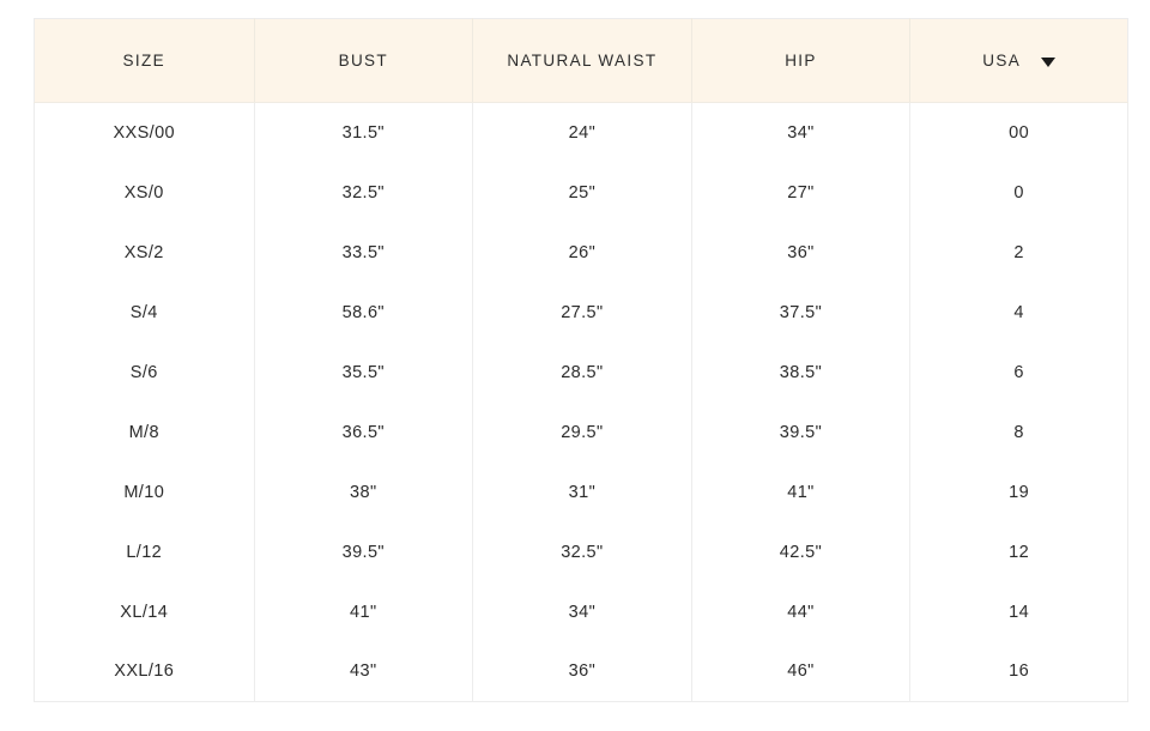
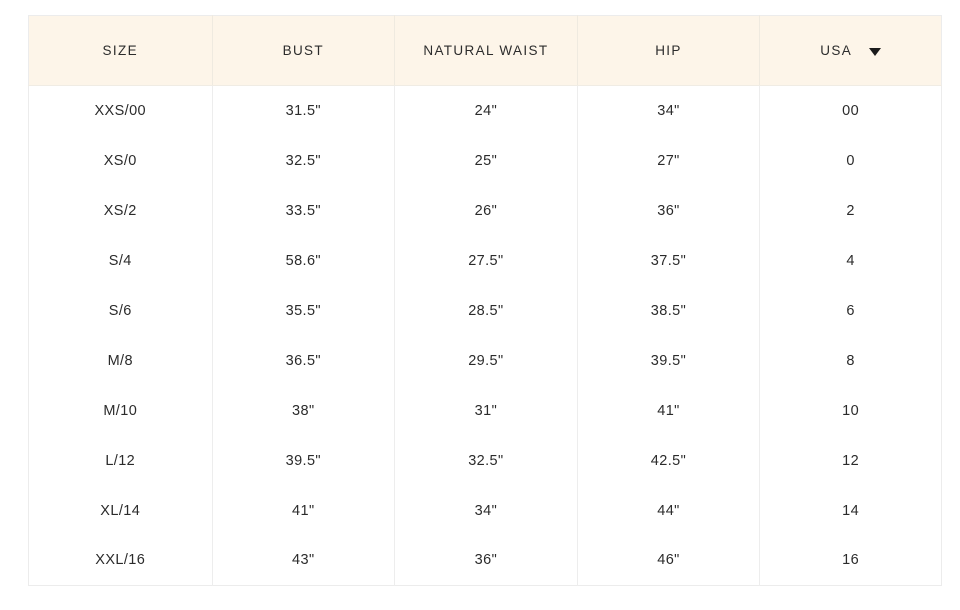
  SIZE	BUST	NATURAL WAIST	HIP	USA
  XXS/00	31.5"	24"	34"	00
  XS/0	32.5"	25"	27"	0
  XS/2	33.5"	26"	36"	2
  S/4	58.6"	27.5"	37.5"	4
  S/6	35.5"	28.5"	38.5"	6
  M/8	36.5"	29.5"	39.5"	8
- M/10	38"	31"	41"	19
+ M/10	38"	31"	41"	10
  L/12	39.5"	32.5"	42.5"	12
  XL/14	41"	34"	44"	14
  XXL/16	43"	36"	46"	16
